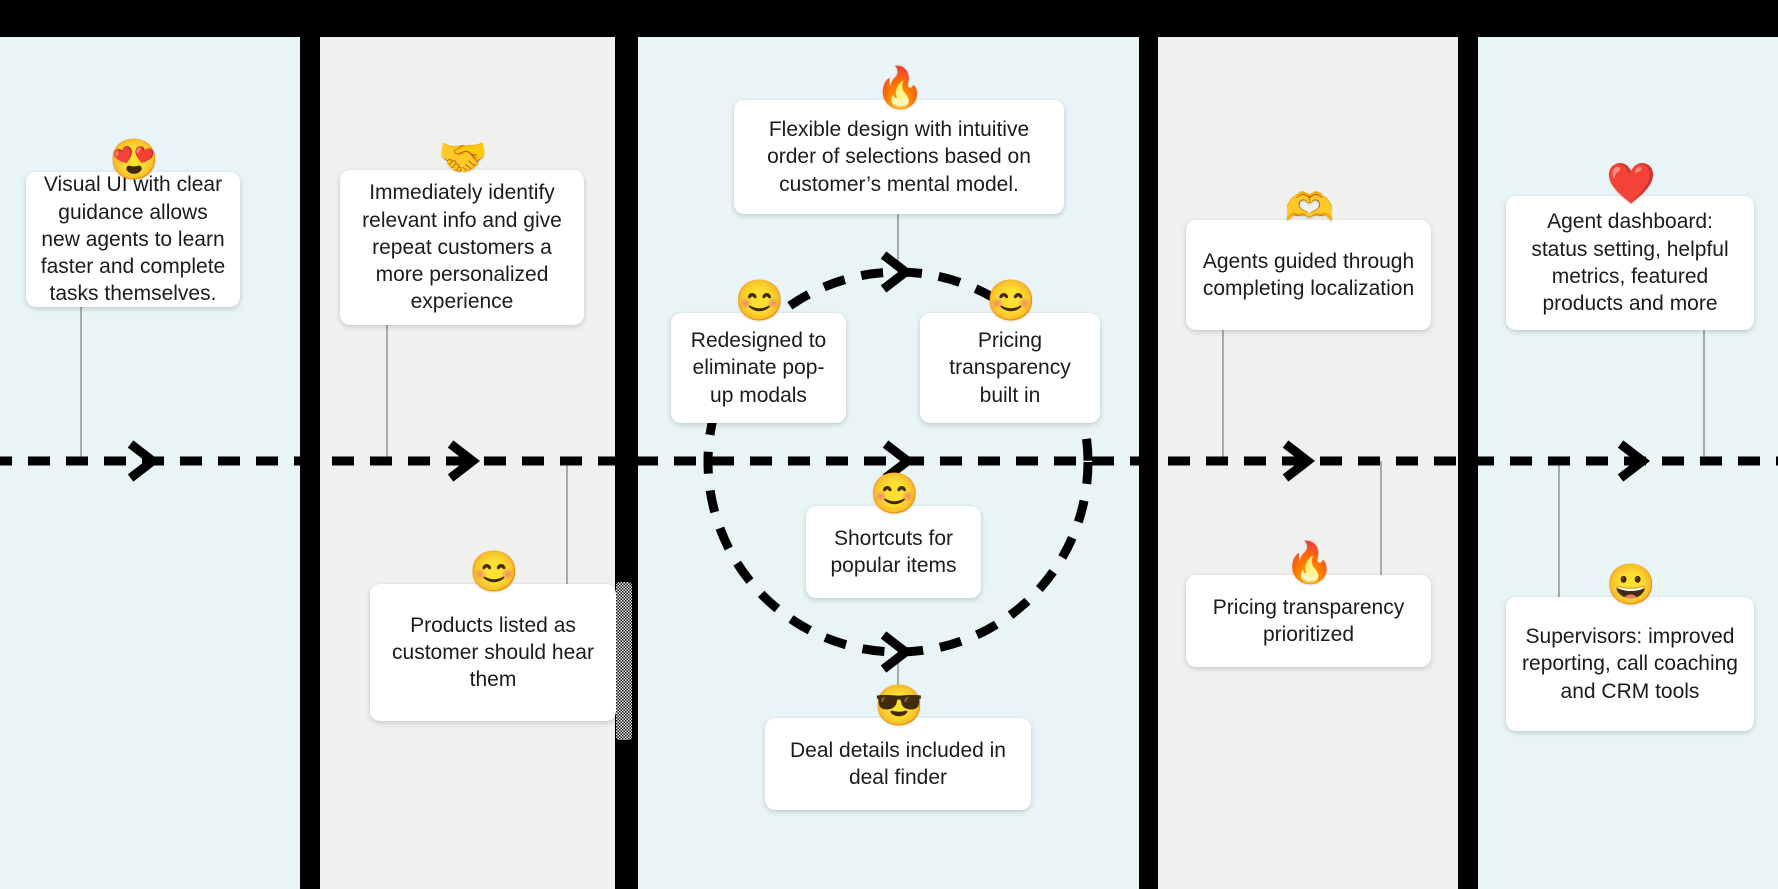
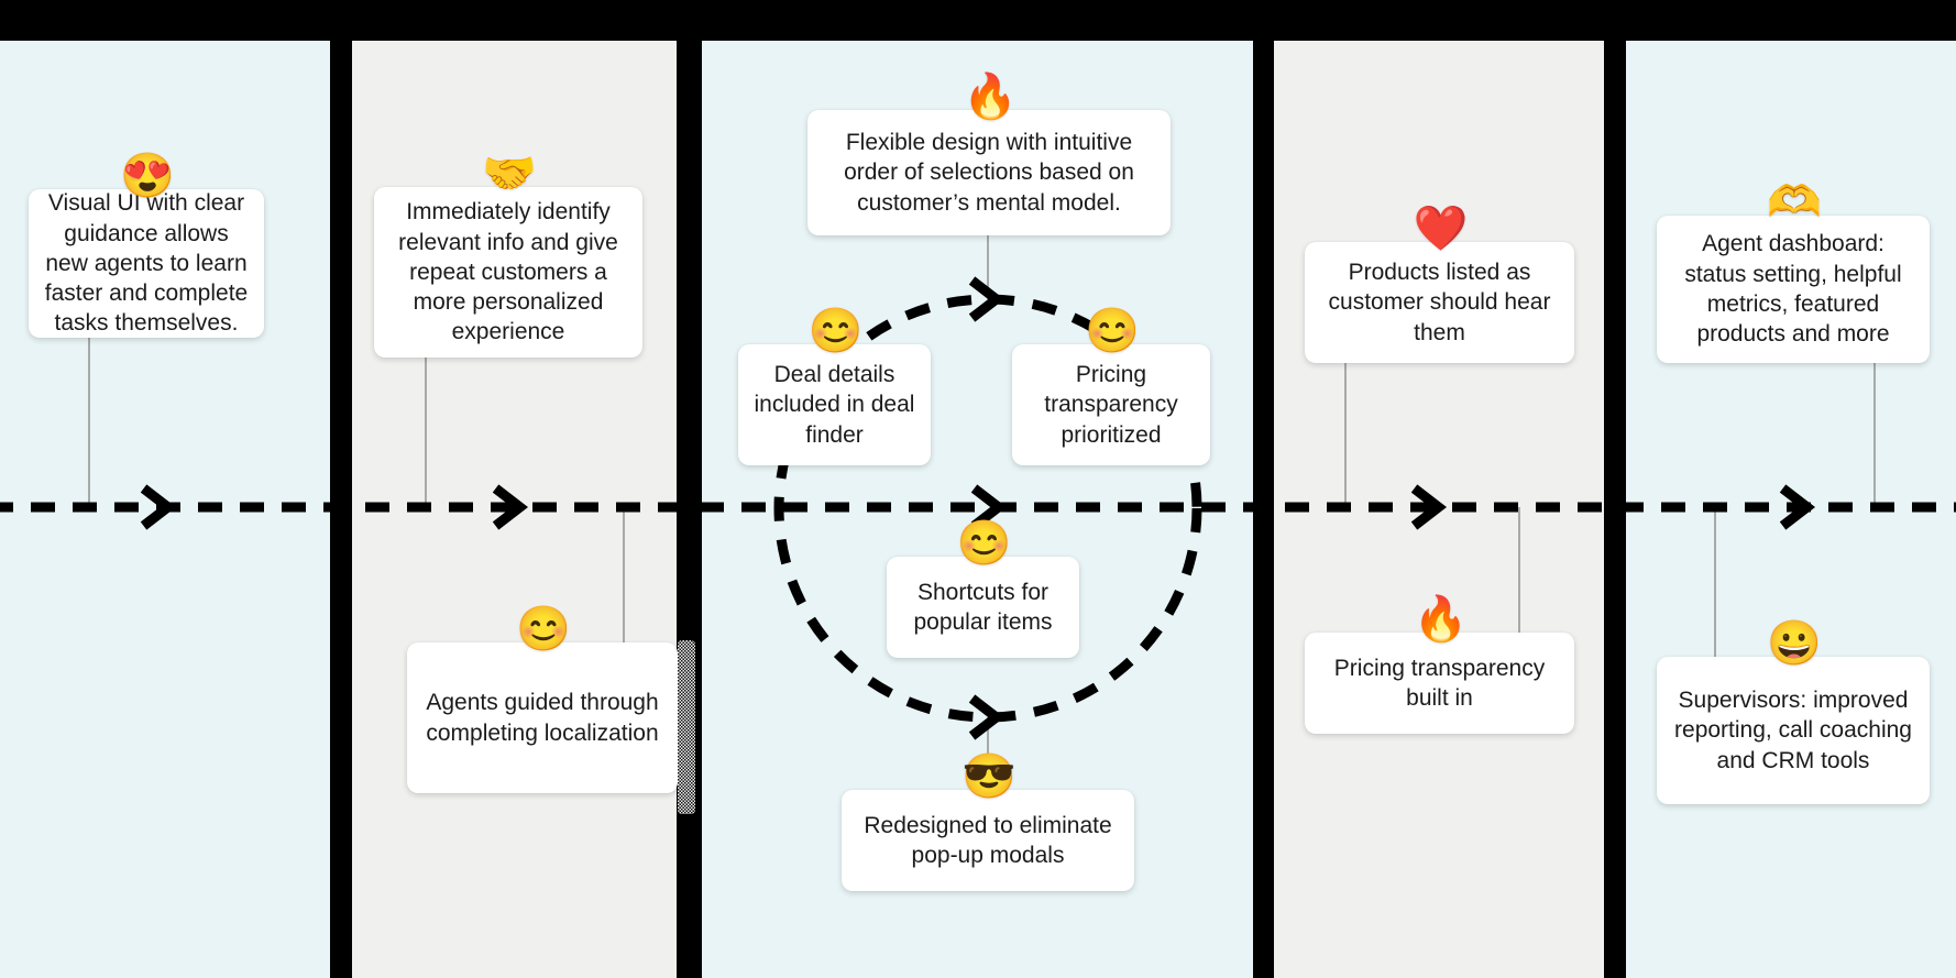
  Visual UI with clear guidance allows new agents to learn faster and complete tasks themselves.
  😍
  Immediately identify relevant info and give repeat customers a more personalized experience
  🤝
- Products listed as customer should hear them
+ Agents guided through completing localization
  😊
  Flexible design with intuitive order of selections based on customer’s mental model.
  🔥
- Redesigned to eliminate pop-up modals
+ Deal details included in deal finder
  😊
- Pricing transparency built in
+ Pricing transparency prioritized
  😊
  Shortcuts for popular items
  😊
- Deal details included in deal finder
+ Redesigned to eliminate pop-up modals
  😎
- Agents guided through completing localization
+ Products listed as customer should hear them
- 🫶
+ ❤️
- Pricing transparency prioritized
+ Pricing transparency built in
  🔥
  Agent dashboard: status setting, helpful metrics, featured products and more
- ❤️
+ 🫶
  Supervisors: improved reporting, call coaching and CRM tools
  😀
